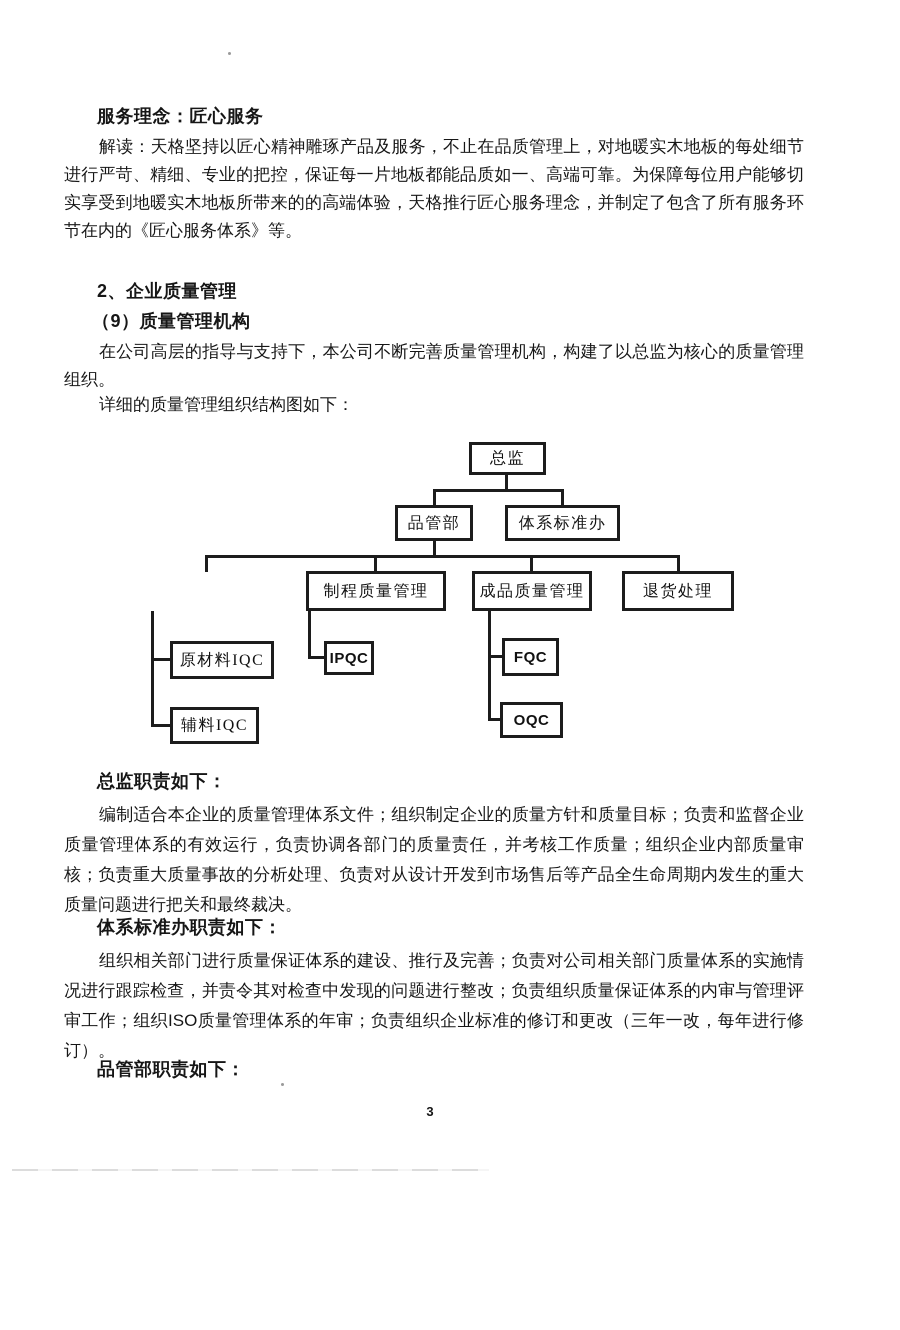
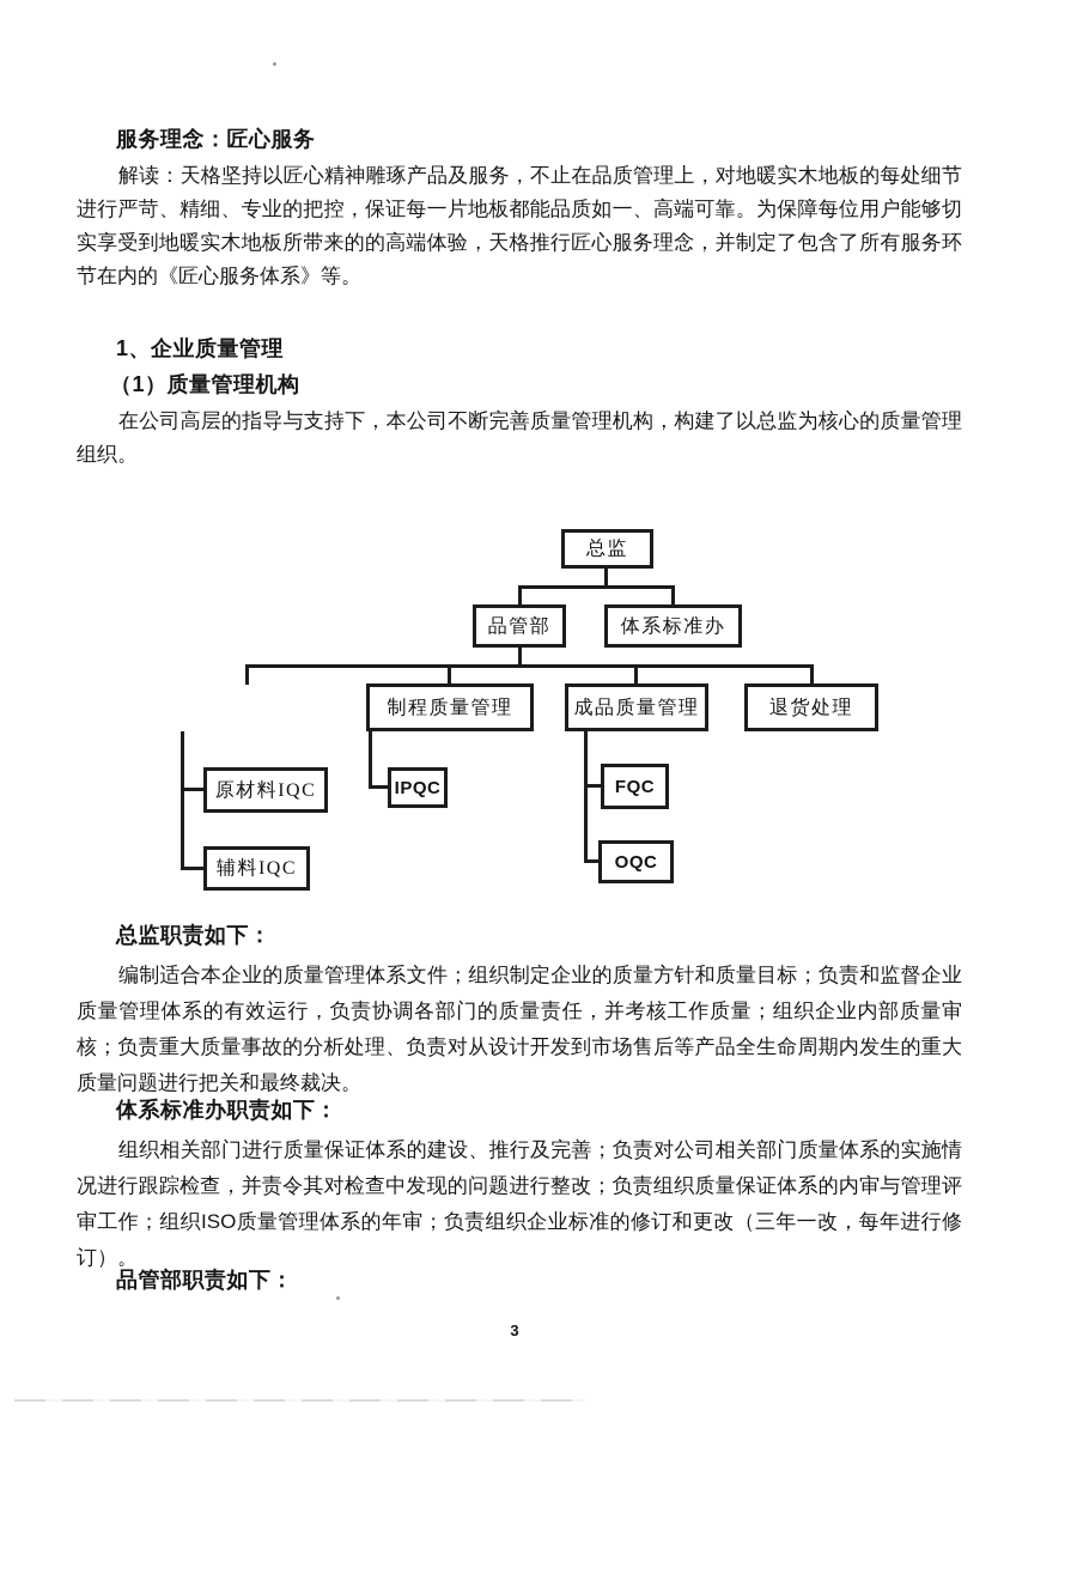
  服务理念：匠心服务
  解读：天格坚持以匠心精神雕琢产品及服务，不止在品质管理上，对地暖实木地板的每处细节进行严苛、精细、专业的把控，保证每一片地板都能品质如一、高端可靠。为保障每位用户能够切实享受到地暖实木地板所带来的的高端体验，天格推行匠心服务理念，并制定了包含了所有服务环节在内的《匠心服务体系》等。
- 2、企业质量管理
+ 1、企业质量管理
- （9）质量管理机构
+ （1）质量管理机构
  在公司高层的指导与支持下，本公司不断完善质量管理机构，构建了以总监为核心的质量管理组织。
- 详细的质量管理组织结构图如下：
  总监
  品管部
  体系标准办
  制程质量管理
  成品质量管理
  退货处理
  原材料IQC
  辅料IQC
  IPQC
  FQC
  OQC
  总监职责如下：
  编制适合本企业的质量管理体系文件；组织制定企业的质量方针和质量目标；负责和监督企业质量管理体系的有效运行，负责协调各部门的质量责任，并考核工作质量；组织企业内部质量审核；负责重大质量事故的分析处理、负责对从设计开发到市场售后等产品全生命周期内发生的重大质量问题进行把关和最终裁决。
  体系标准办职责如下：
  组织相关部门进行质量保证体系的建设、推行及完善；负责对公司相关部门质量体系的实施情况进行跟踪检查，并责令其对检查中发现的问题进行整改；负责组织质量保证体系的内审与管理评审工作；组织ISO质量管理体系的年审；负责组织企业标准的修订和更改（三年一改，每年进行修订）。
  品管部职责如下：
  3
